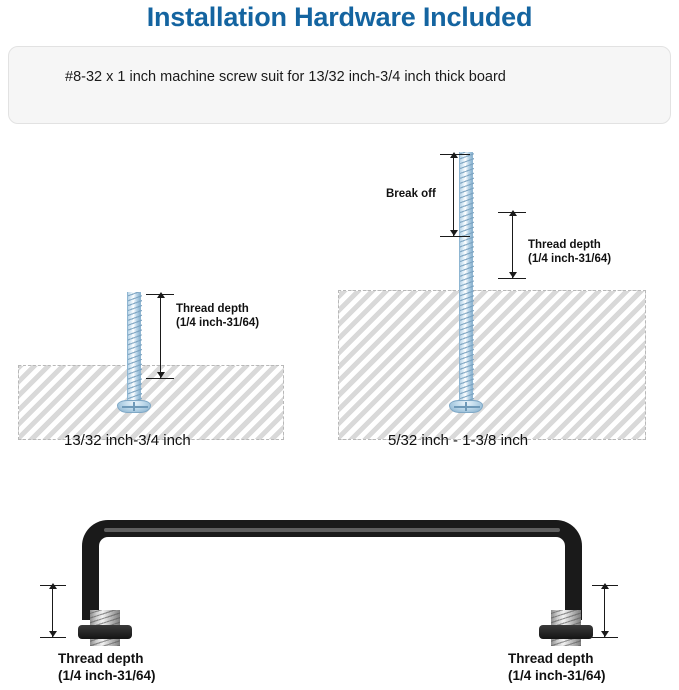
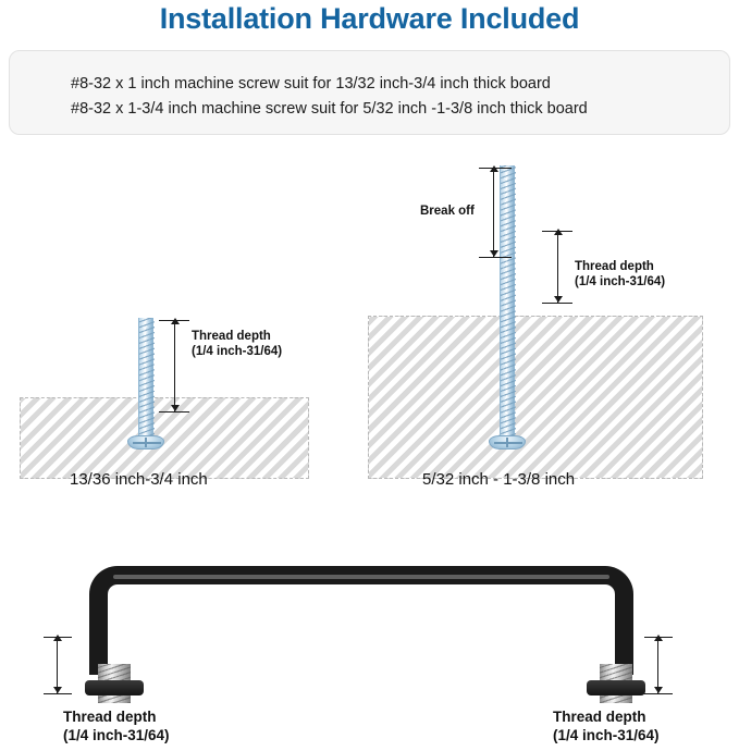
  Installation Hardware Included
  #8-32 x 1 inch machine screw suit for 13/32 inch-3/4 inch thick board
+ #8-32 x 1-3/4 inch machine screw suit for 5/32 inch -1-3/8 inch thick board
  Thread depth
  (1/4 inch-31/64)
- 13/32 inch-3/4 inch
+ 13/36 inch-3/4 inch
  Break off
  Thread depth
  (1/4 inch-31/64)
  5/32 inch - 1-3/8 inch
  Thread depth
  (1/4 inch-31/64)
  Thread depth
  (1/4 inch-31/64)
